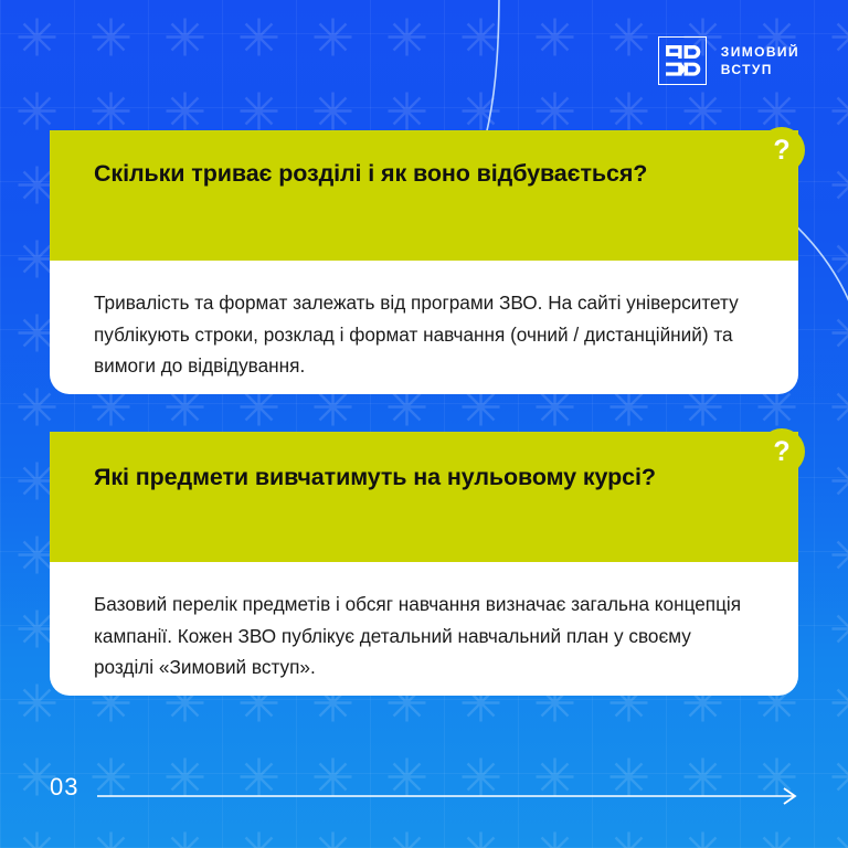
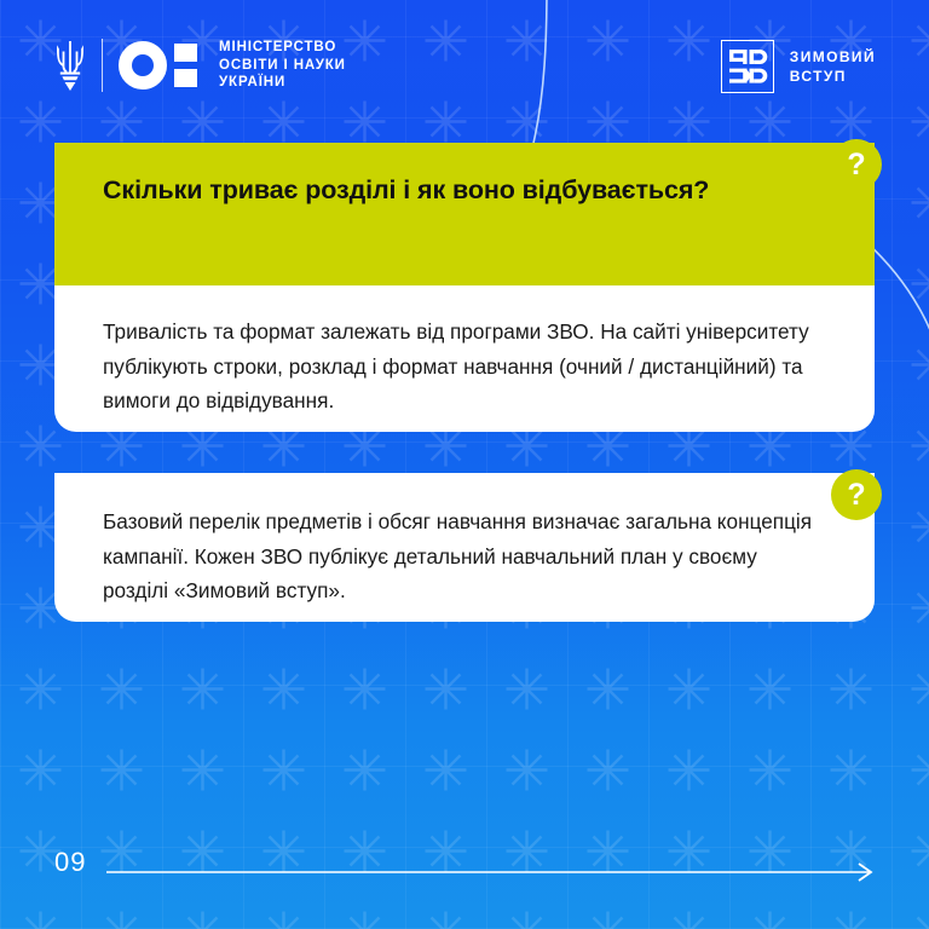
+ МІНІСТЕРСТВО
+ ОСВІТИ І НАУКИ
+ УКРАЇНИ
  ЗИМОВИЙ
  ВСТУП
  Скільки триває розділі і як воно відбувається?
  Тривалість та формат залежать від програми ЗВО. На сайті університету публікують строки, розклад і формат навчання (очний / дистанційний) та вимоги до відвідування.
  ?
- Які предмети вивчатимуть на нульовому курсі?
  Базовий перелік предметів і обсяг навчання визначає загальна концепція кампанії. Кожен ЗВО публікує детальний навчальний план у своєму розділі «Зимовий вступ».
  ?
- 03
+ 09
